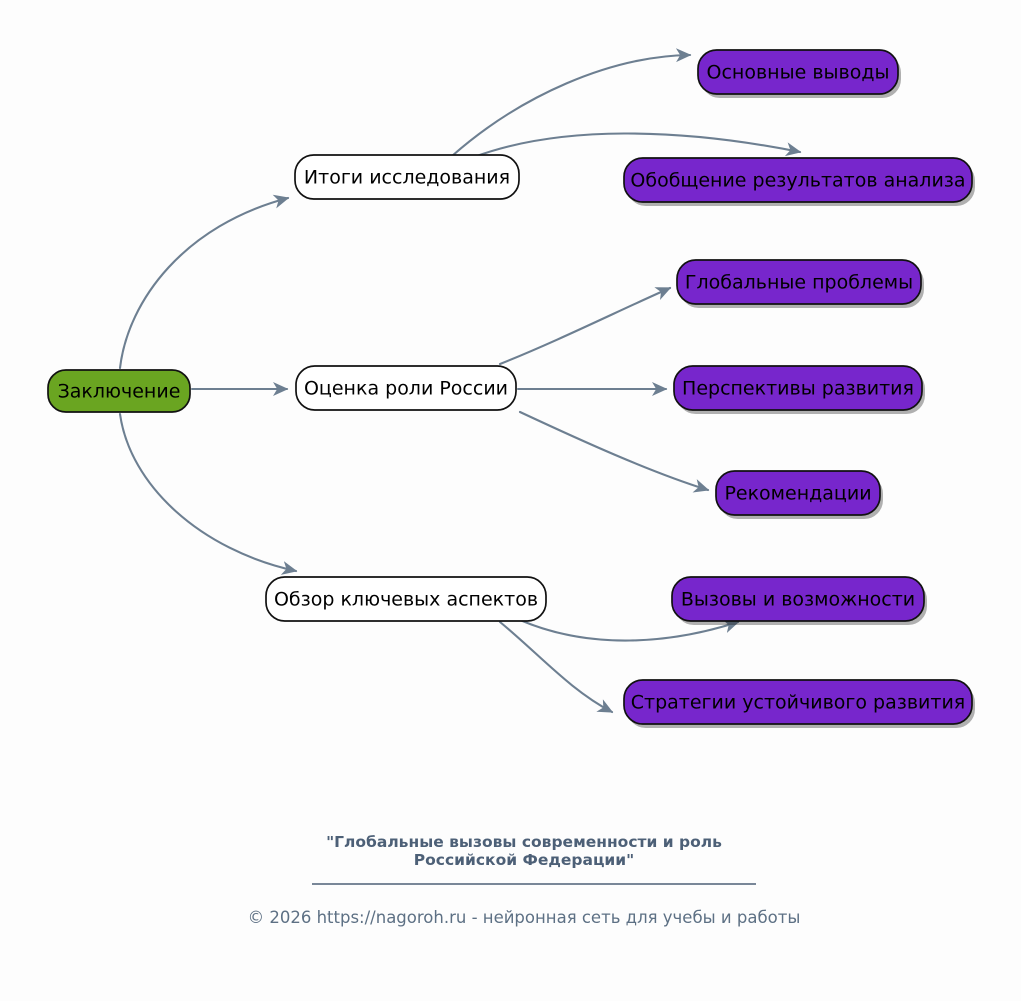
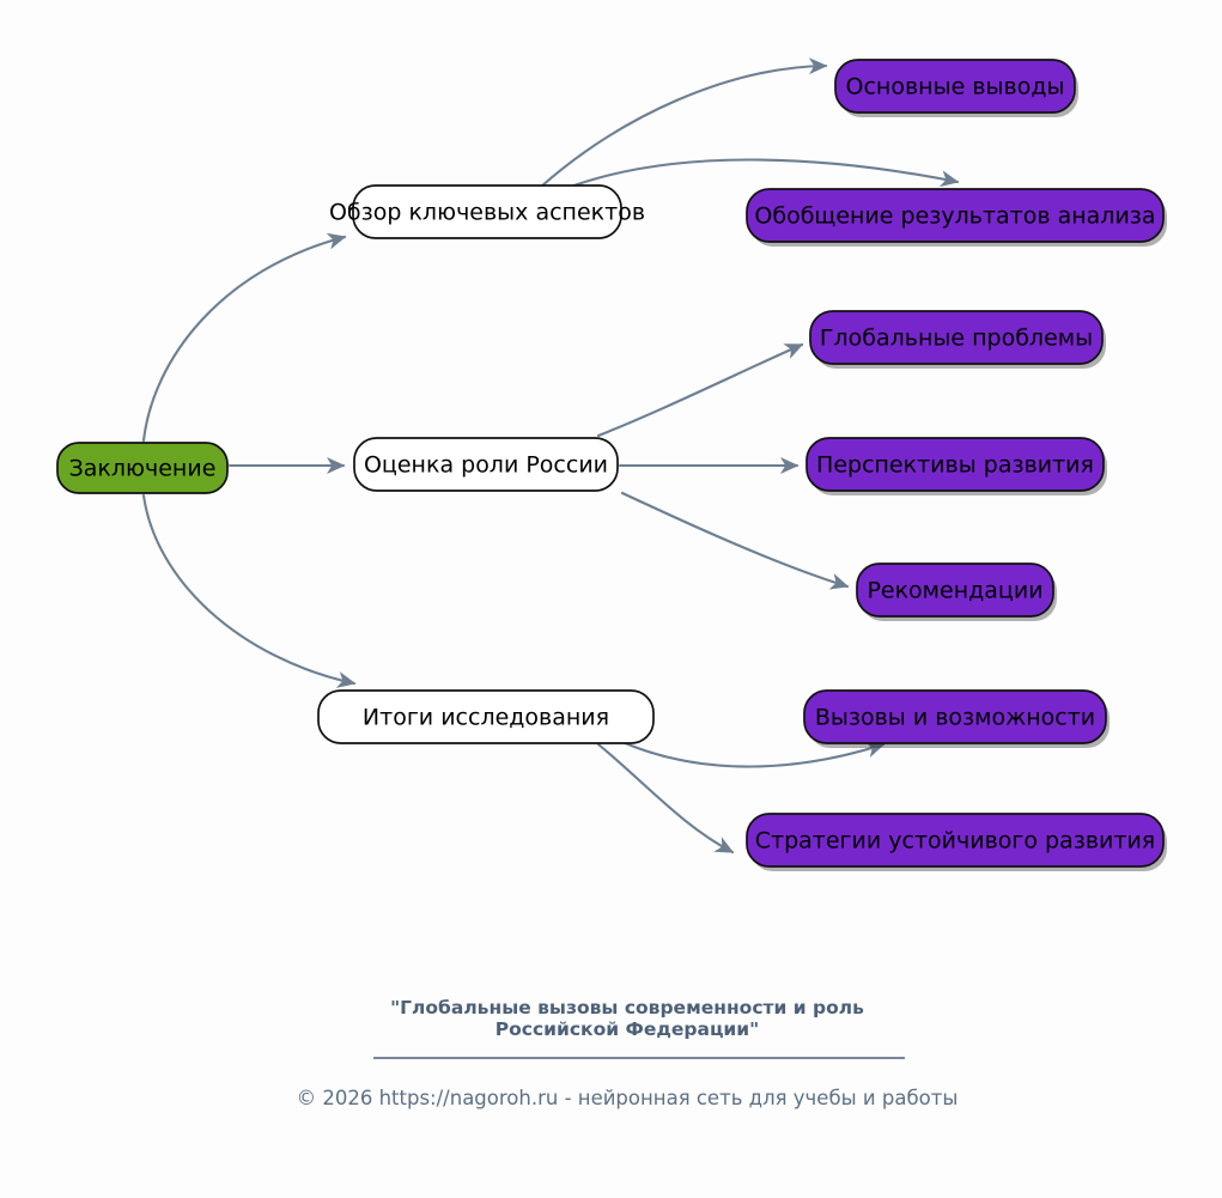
  Заключение
- Итоги исследования
+ Обзор ключевых аспектов
  Основные выводы
  Обобщение результатов анализа
  Оценка роли России
  Глобальные проблемы
  Перспективы развития
  Рекомендации
- Обзор ключевых аспектов
+ Итоги исследования
  Вызовы и возможности
  Стратегии устойчивого развития
  "Глобальные вызовы современности и роль
  Российской Федерации"
  © 2026 https://nagoroh.ru - нейронная сеть для учебы и работы
